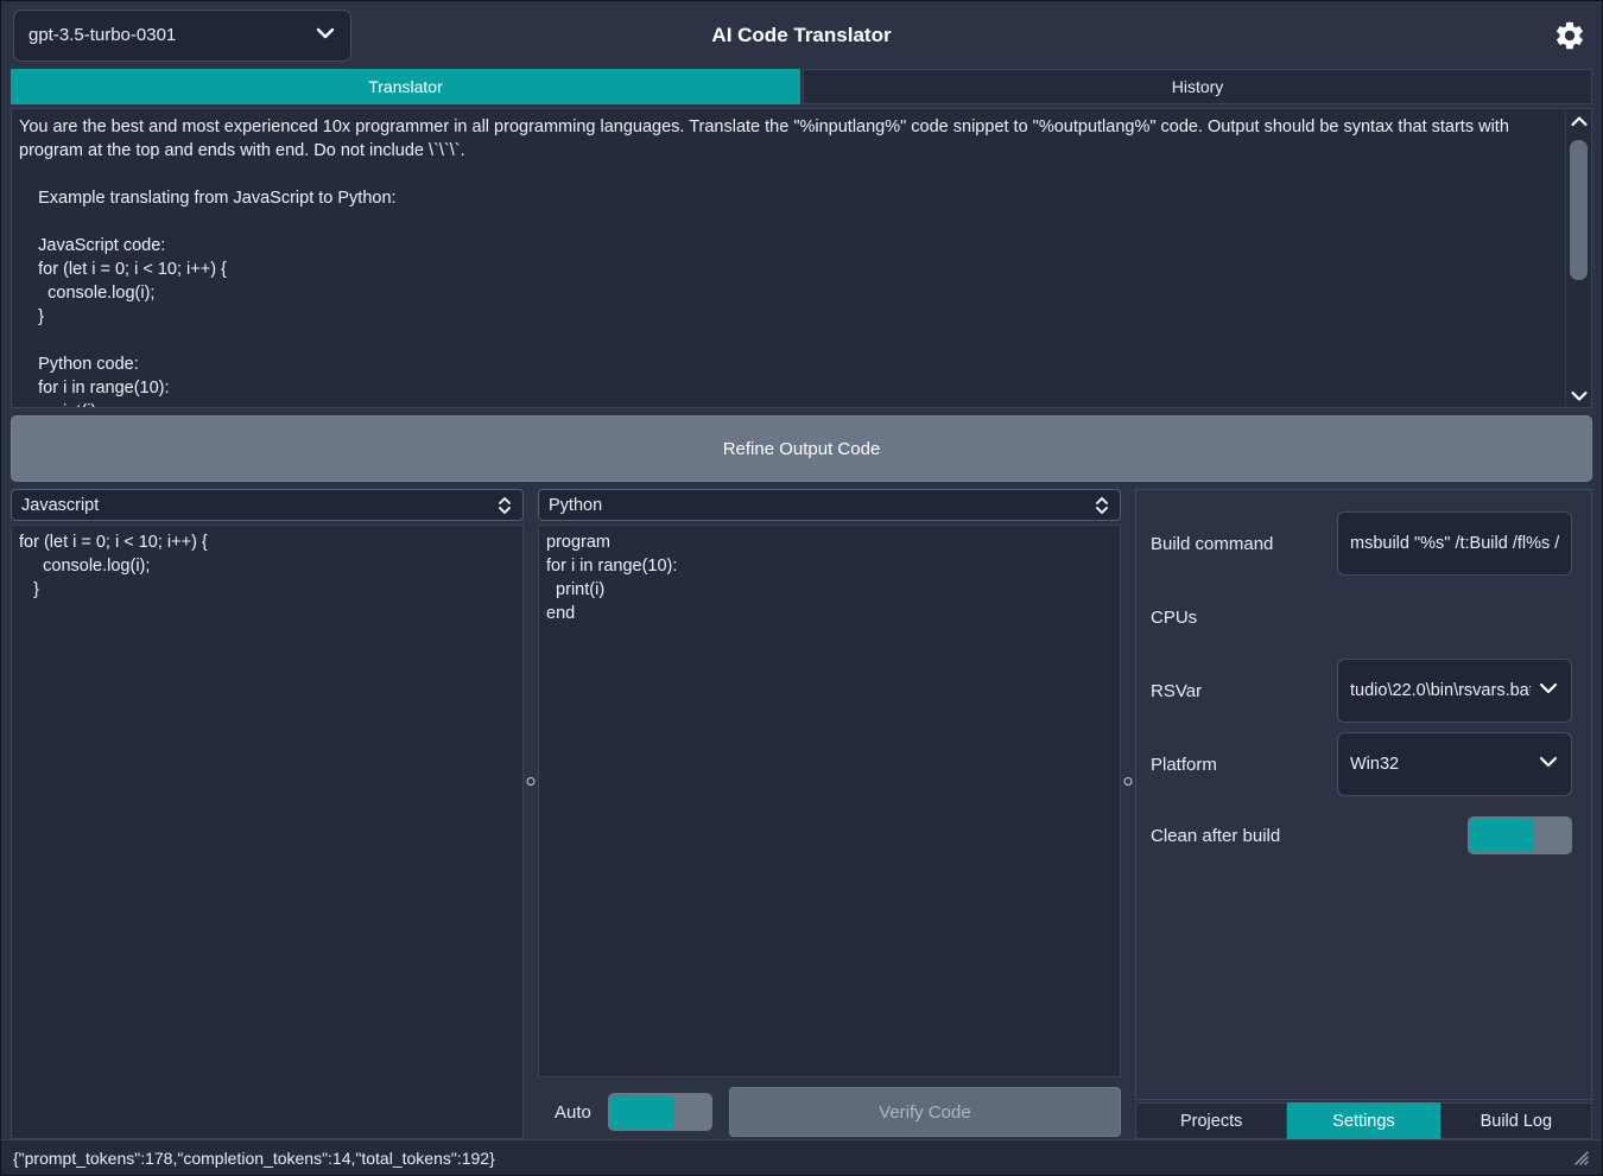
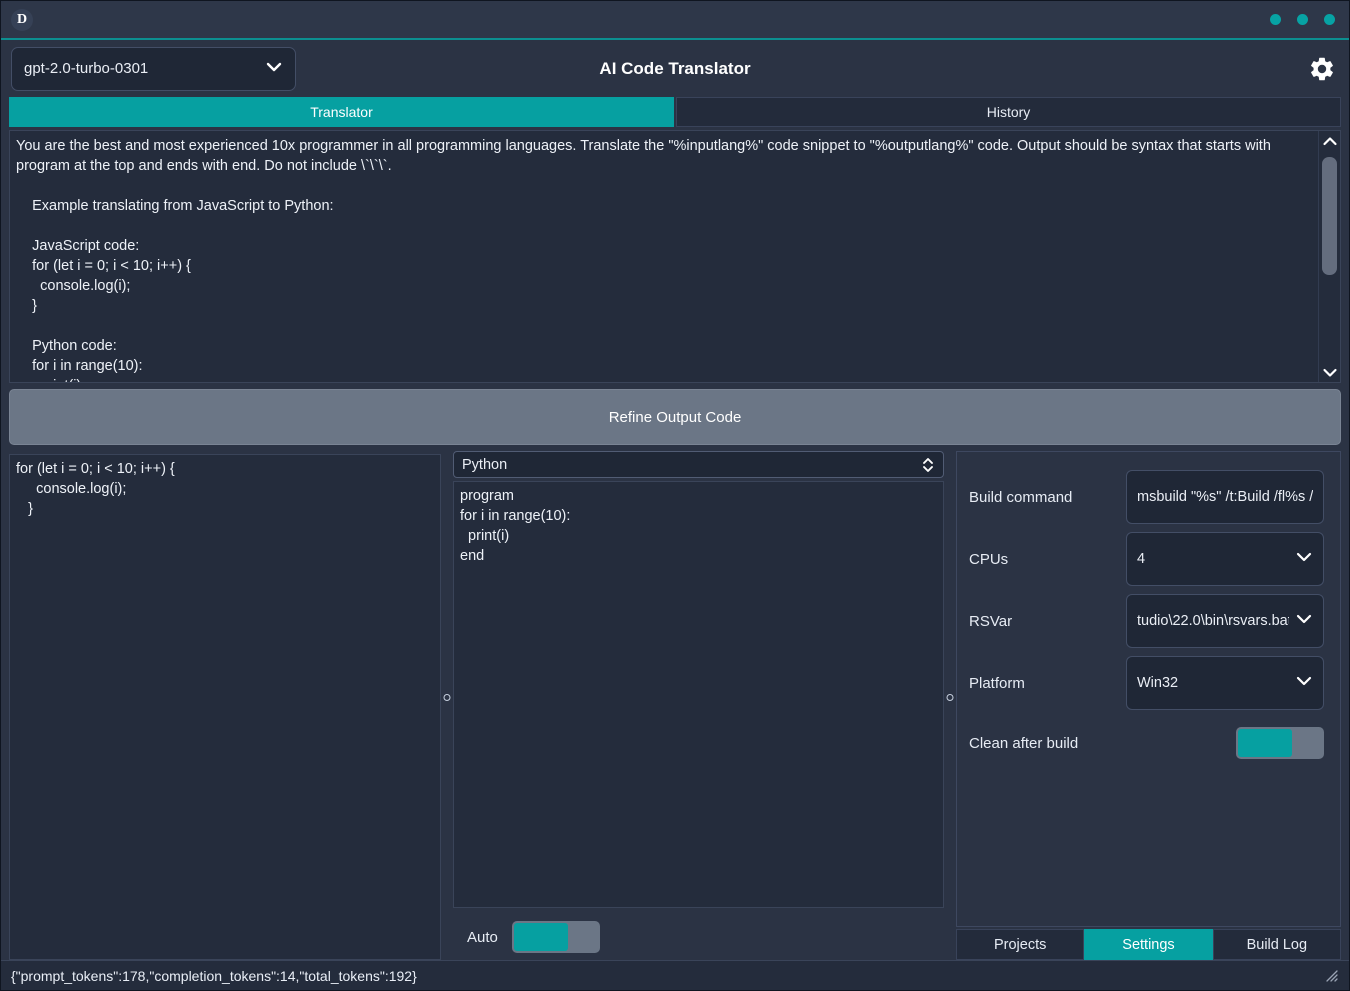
+ D
- gpt-3.5-turbo-0301
+ gpt-2.0-turbo-0301
  AI Code Translator
  Translator
  History
  You are the best and most experienced 10x programmer in all programming languages. Translate the "%inputlang%" code snippet to "%outputlang%" code. Output should be syntax that starts with program at the top and ends with end. Do not include \`\`\`.
  Example translating from JavaScript to Python:
  JavaScript code:
  for (let i = 0; i < 10; i++) {
  console.log(i);
  }
  Python code:
  for i in range(10):
  Refine Output Code
- Javascript
  for (let i = 0; i < 10; i++) {
  console.log(i);
  }
  Python
  program
  for i in range(10):
  print(i)
  end
  Auto
- Verify Code
  Build command
  msbuild "%s" /t:Build /fl%s /
  CPUs
+ 4
  RSVar
  tudio\22.0\bin\rsvars.ba
  Platform
  Win32
  Clean after build
  Projects
  Settings
  Build Log
  {"prompt_tokens":178,"completion_tokens":14,"total_tokens":192}
